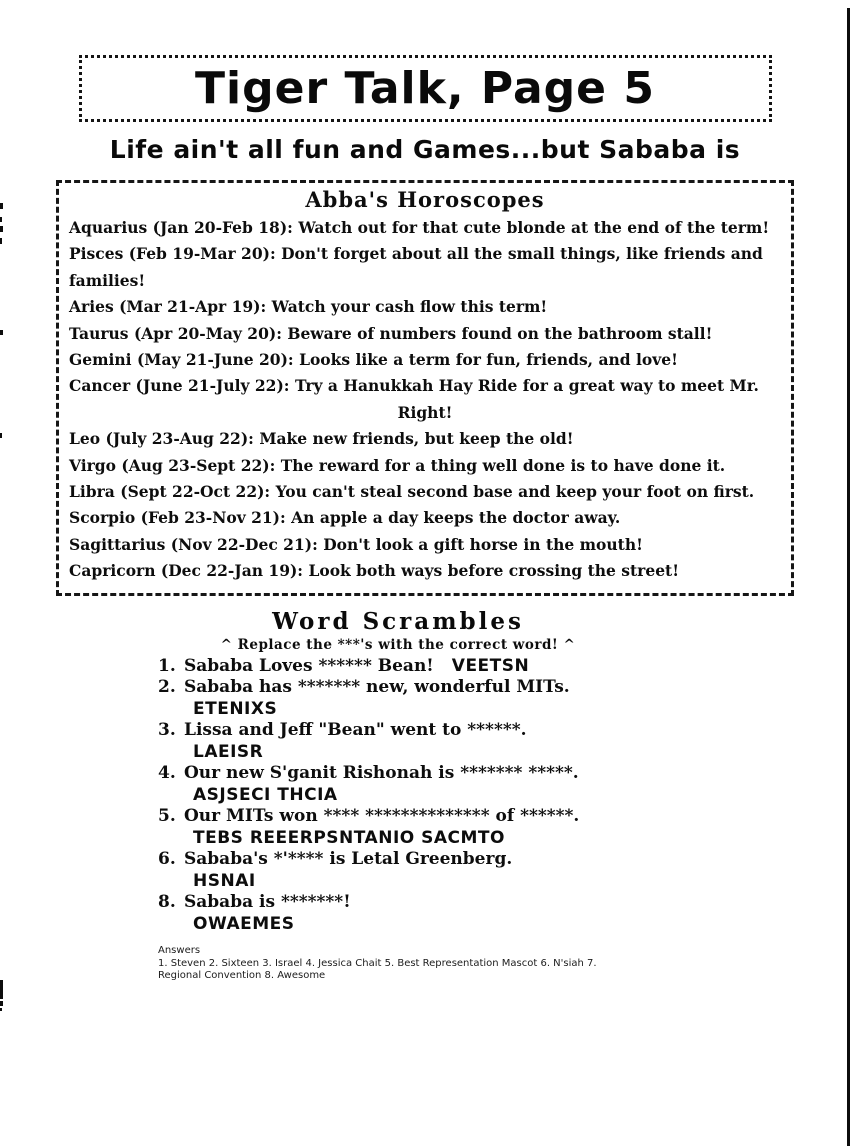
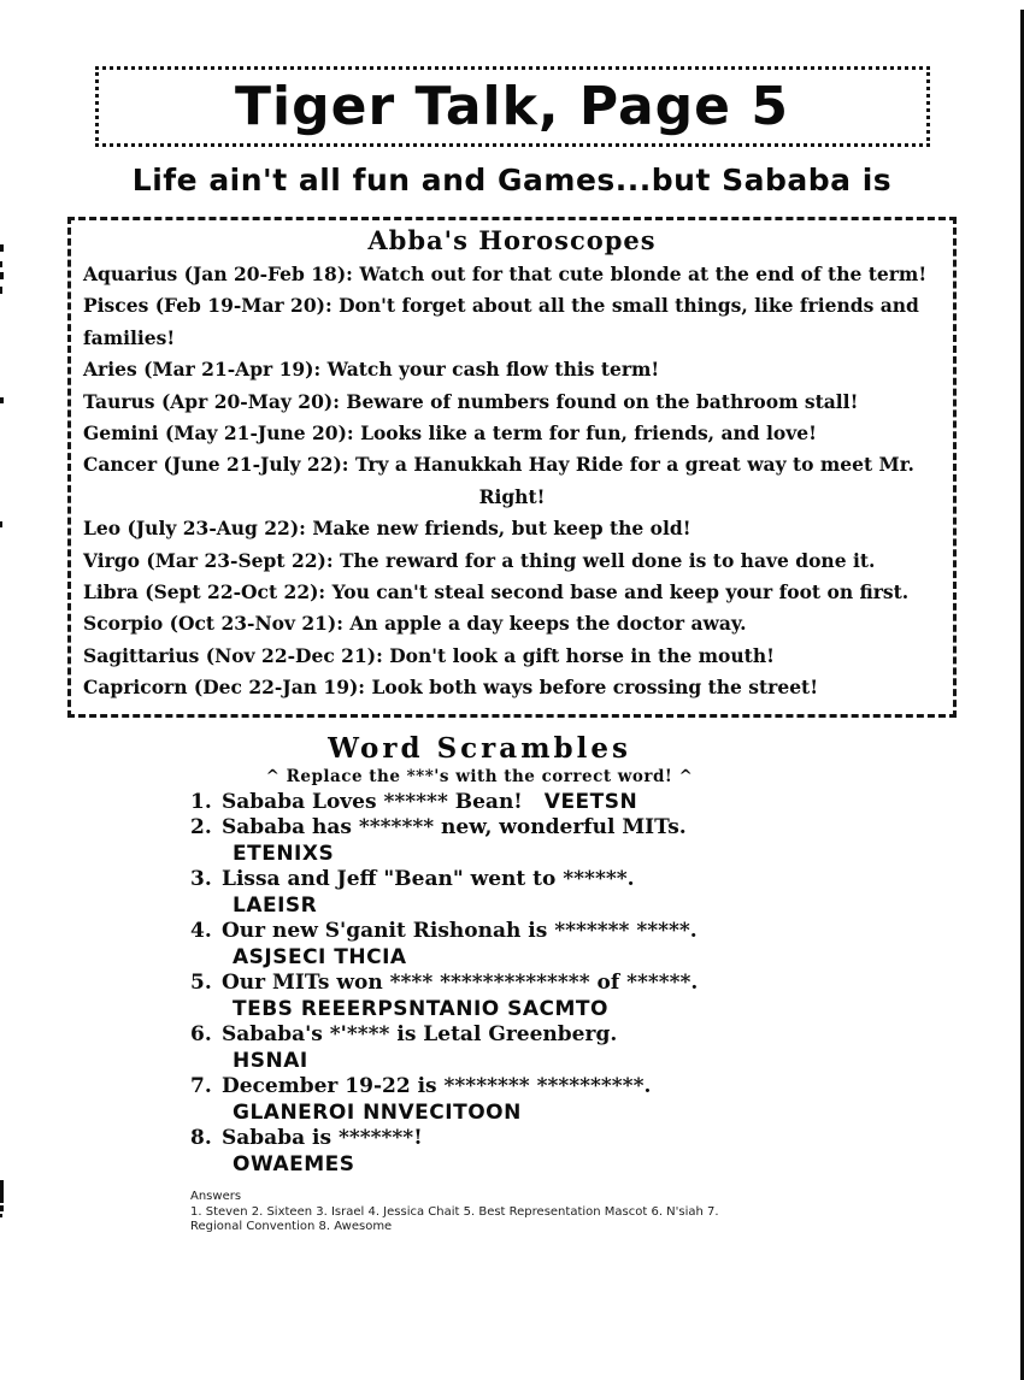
  Tiger Talk, Page 5
  Life ain't all fun and Games...but Sababa is
  Abba's Horoscopes
  Aquarius (Jan 20-Feb 18): Watch out for that cute blonde at the end of the term!
  Pisces (Feb 19-Mar 20): Don't forget about all the small things, like friends and
  families!
  Aries (Mar 21-Apr 19): Watch your cash flow this term!
  Taurus (Apr 20-May 20): Beware of numbers found on the bathroom stall!
  Gemini (May 21-June 20): Looks like a term for fun, friends, and love!
  Cancer (June 21-July 22): Try a Hanukkah Hay Ride for a great way to meet Mr.
  Right!
  Leo (July 23-Aug 22): Make new friends, but keep the old!
- Virgo (Aug 23-Sept 22): The reward for a thing well done is to have done it.
+ Virgo (Mar 23-Sept 22): The reward for a thing well done is to have done it.
  Libra (Sept 22-Oct 22): You can't steal second base and keep your foot on first.
- Scorpio (Feb 23-Nov 21): An apple a day keeps the doctor away.
+ Scorpio (Oct 23-Nov 21): An apple a day keeps the doctor away.
  Sagittarius (Nov 22-Dec 21): Don't look a gift horse in the mouth!
  Capricorn (Dec 22-Jan 19): Look both ways before crossing the street!
  Word Scrambles
  ^ Replace the ***'s with the correct word! ^
  1. Sababa Loves ****** Bean! VEETSN
  2. Sababa has ******* new, wonderful MITs.
  ETENIXS
  3. Lissa and Jeff "Bean" went to ******.
  LAEISR
  4. Our new S'ganit Rishonah is ******* *****.
  ASJSECI THCIA
  5. Our MITs won **** ************** of ******.
  TEBS REEERPSNTANIO SACMTO
  6. Sababa's *'**** is Letal Greenberg.
  HSNAI
+ 7. December 19-22 is ******** **********.
+ GLANEROI NNVECITOON
  8. Sababa is *******!
  OWAEMES
  Answers
  1. Steven 2. Sixteen 3. Israel 4. Jessica Chait 5. Best Representation Mascot 6. N'siah 7. Regional Convention 8. Awesome
